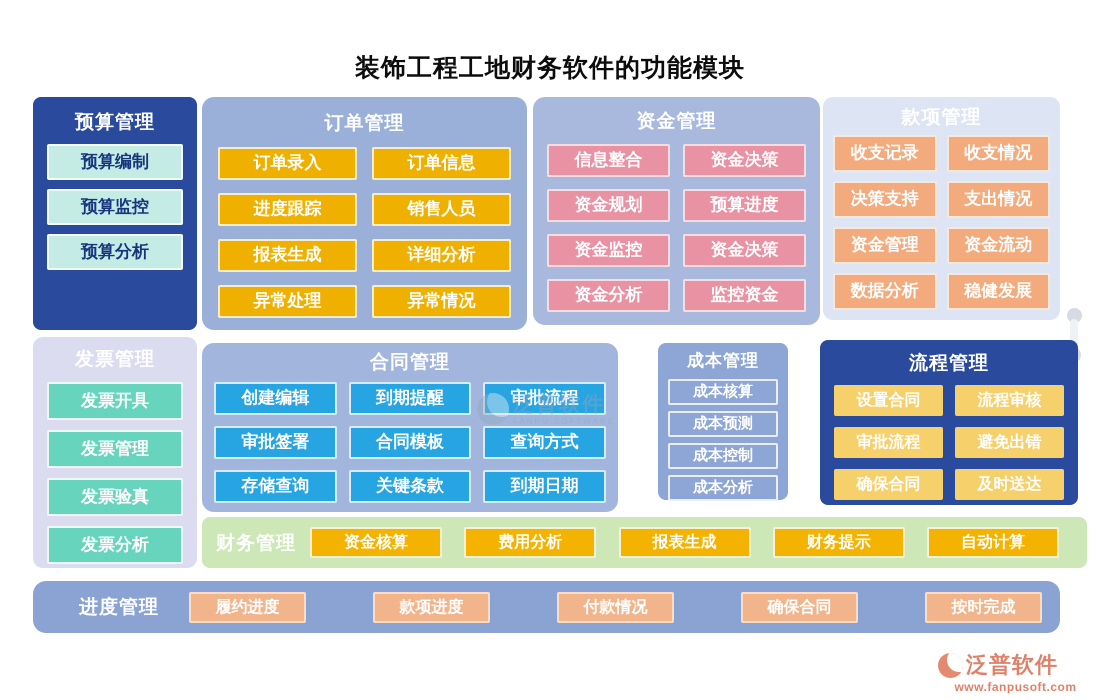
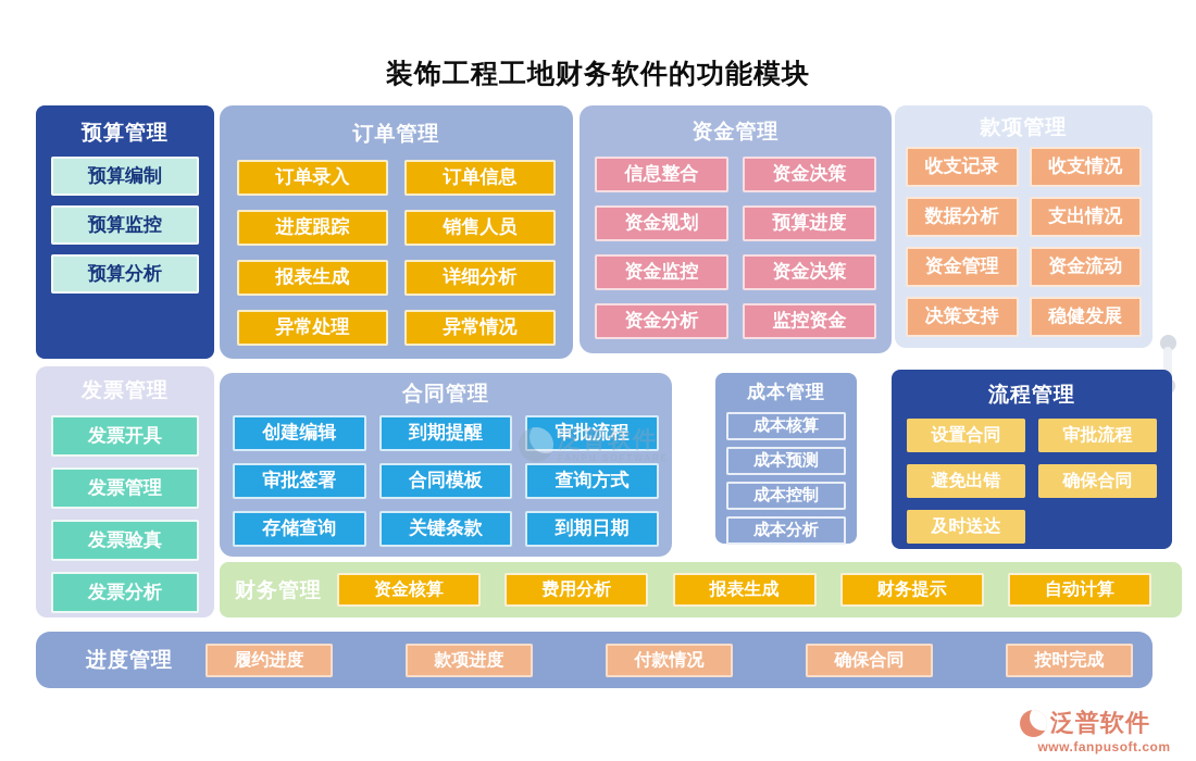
  装饰工程工地财务软件的功能模块
  预算管理
  预算编制
  预算监控
  预算分析
  订单管理
  订单录入
  订单信息
  进度跟踪
  销售人员
  报表生成
  详细分析
  异常处理
  异常情况
  资金管理
  信息整合
  资金决策
  资金规划
  预算进度
  资金监控
  资金决策
  资金分析
  监控资金
  款项管理
  收支记录
  收支情况
- 决策支持
+ 数据分析
  支出情况
  资金管理
  资金流动
- 数据分析
+ 决策支持
  稳健发展
  发票管理
  发票开具
  发票管理
  发票验真
  发票分析
  合同管理
  创建编辑
  到期提醒
  审批流程
  审批签署
  合同模板
  查询方式
  存储查询
  关键条款
  到期日期
  成本管理
  成本核算
  成本预测
  成本控制
  成本分析
  流程管理
  设置合同
- 流程审核
  审批流程
  避免出错
  确保合同
  及时送达
  财务管理
  资金核算
  费用分析
  报表生成
  财务提示
  自动计算
  进度管理
  履约进度
  款项进度
  付款情况
  确保合同
  按时完成
  泛普软件
  FANPU SOFTWARE
  泛普软件
  www.fanpusoft.com
